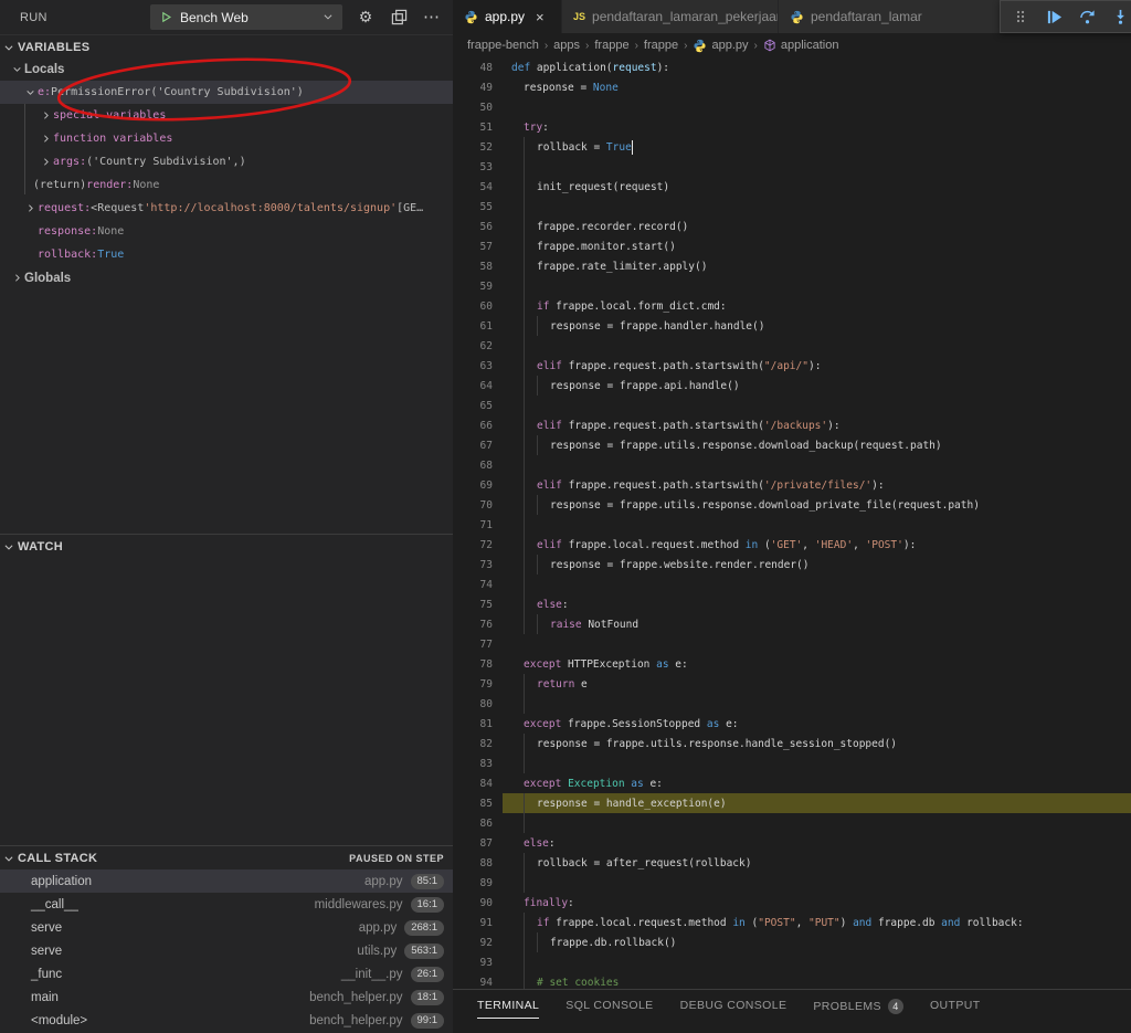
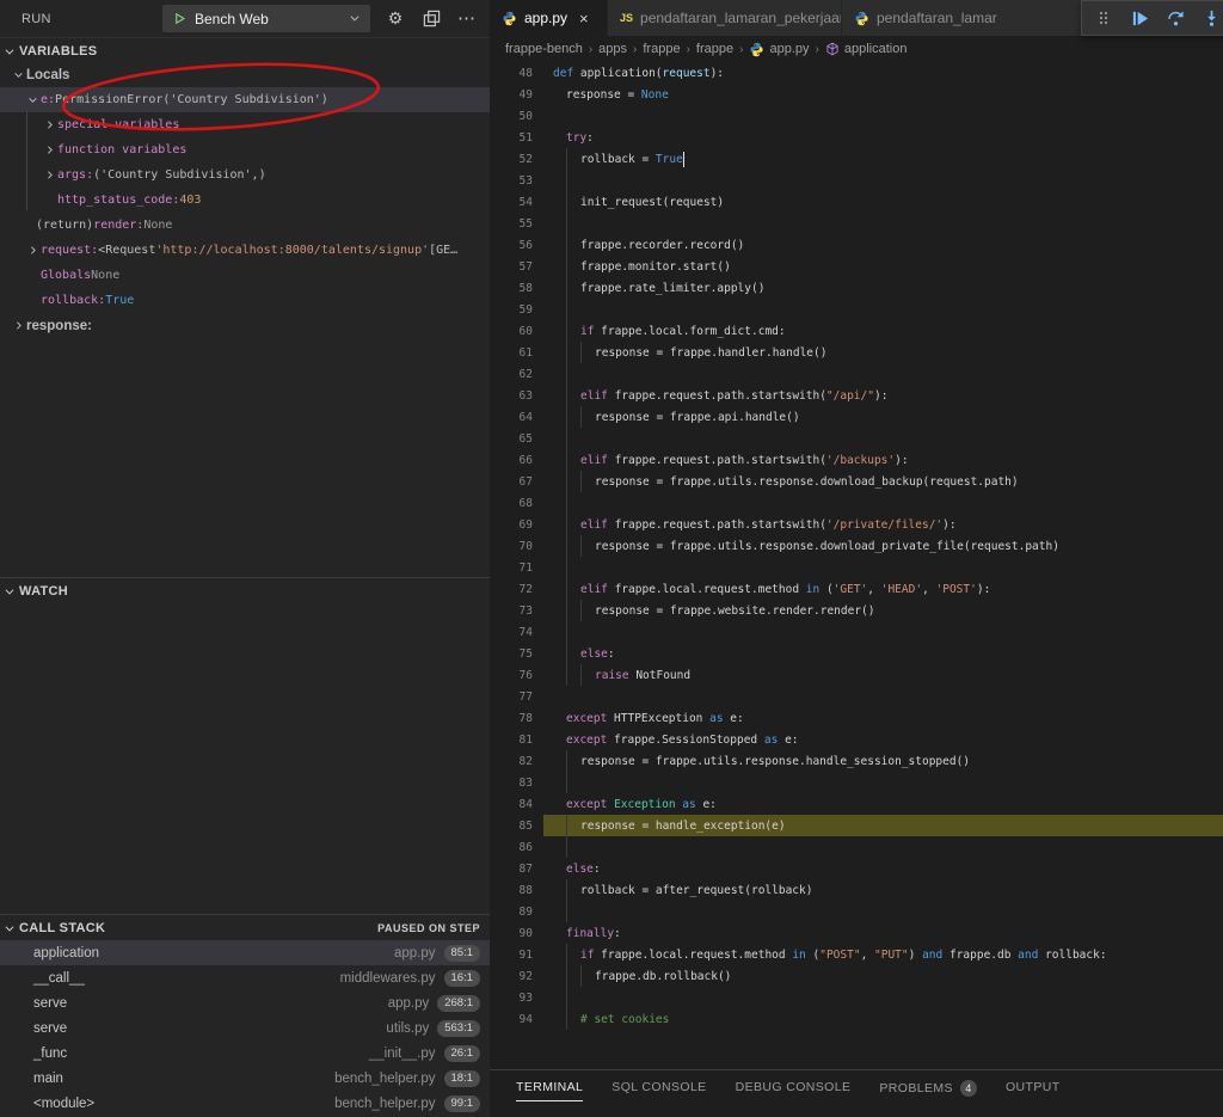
  RUN
  Bench Web
  ⚙
  ⋯
  VARIABLES
  Locals
  e:
  PrmissionError('Country Subdivision')
  specia variables
  function variables
  args:
  ('Country Subdivision',)
+ http_status_code:
+ 403
  (return)
  render:
  None
  request:
  <Request
  'http://localhost:8000/talents/signup'
  [GE…
- response:
+ Globals
  None
  rollback:
  True
- Globals
+ response:
  WATCH
  CALL STACK
  PAUSED ON STEP
  application
  app.py
  85:1
  __call__
  middlewares.py
  16:1
  serve
  app.py
  268:1
  serve
  utils.py
  563:1
  _func
  __init__.py
  26:1
  main
  bench_helper.py
  18:1
  <module>
  bench_helper.py
  99:1
  app.py
  ×
  JS
  pendaftaran_lamaran_pekerjaa
  pendaftaran_lamar
  frappe-bench
  ›
  apps
  ›
  frappe
  ›
  frappe
  ›
  app.py
  ›
  application
  48
  def
  application(
  request
  ):
  49
  response =
  None
  50
  51
  try
  :
  52
  rollback =
  True
  53
  54
  init_request(request)
  55
  56
  frappe.recorder.record()
  57
  frappe.monitor.start()
  58
  frappe.rate_limiter.apply()
  59
  60
  if
  frappe.local.form_dict.cmd:
  61
  response = frappe.handler.handle()
  62
  63
  elif
  frappe.request.path.startswith(
  "/api/"
  ):
  64
  response = frappe.api.handle()
  65
  66
  elif
  frappe.request.path.startswith(
  '/backups'
  ):
  67
  response = frappe.utils.response.download_backup(request.path)
  68
  69
  elif
  frappe.request.path.startswith(
  '/private/files/'
  ):
  70
  response = frappe.utils.response.download_private_file(request.path)
  71
  72
  elif
  frappe.local.request.method
  in
  (
  'GET'
  ,
  'HEAD'
  ,
  'POST'
  ):
  73
  response = frappe.website.render.render()
  74
  75
  else
  :
  76
  raise
  NotFound
  77
  78
  except
  HTTPException
  as
  e:
- 79
- return
- e
- 80
  81
  except
  frappe.SessionStopped
  as
  e:
  82
  response = frappe.utils.response.handle_session_stopped()
  83
  84
  except
  Exception
  as
  e:
  85
  response = handle_exception(e)
  86
  87
  else
  :
  88
  rollback = after_request(rollback)
  89
  90
  finally
  :
  91
  if
  frappe.local.request.method
  in
  (
  "POST"
  ,
  "PUT"
  )
  and
  frappe.db
  and
  rollback:
  92
  frappe.db.rollback()
  93
  94
  # set cookies
  TERMINAL
  SQL CONSOLE
  DEBUG CONSOLE
  PROBLEMS
  4
  OUTPUT
